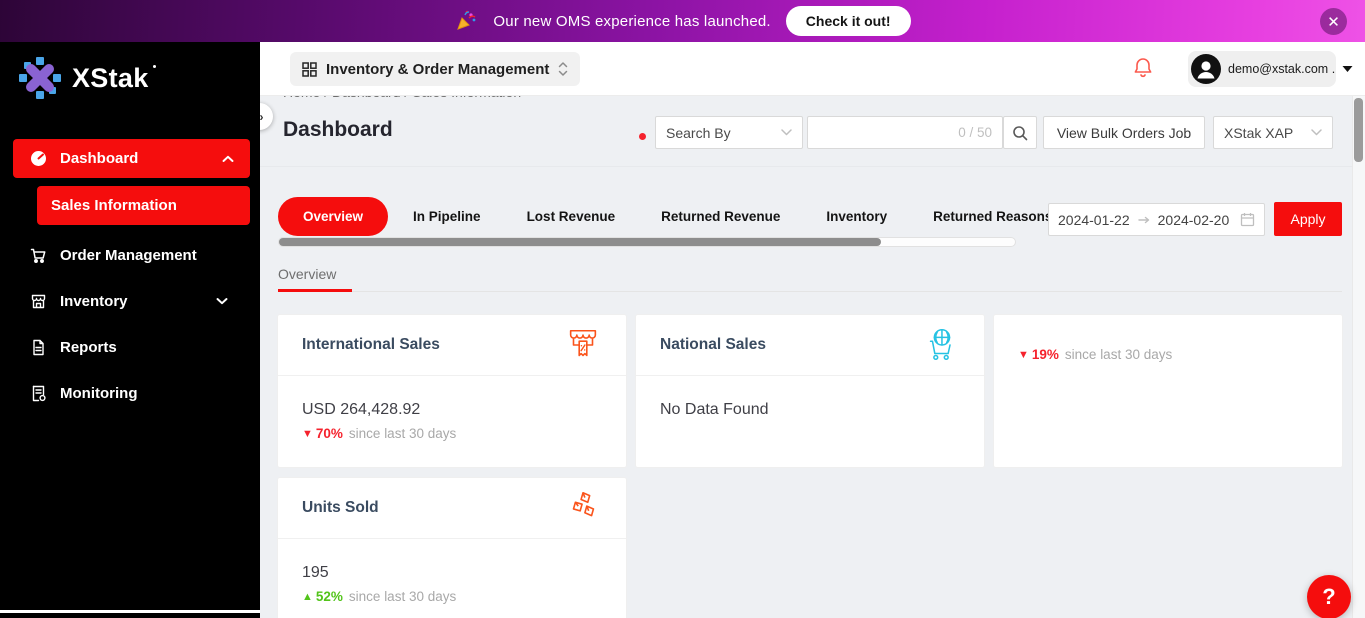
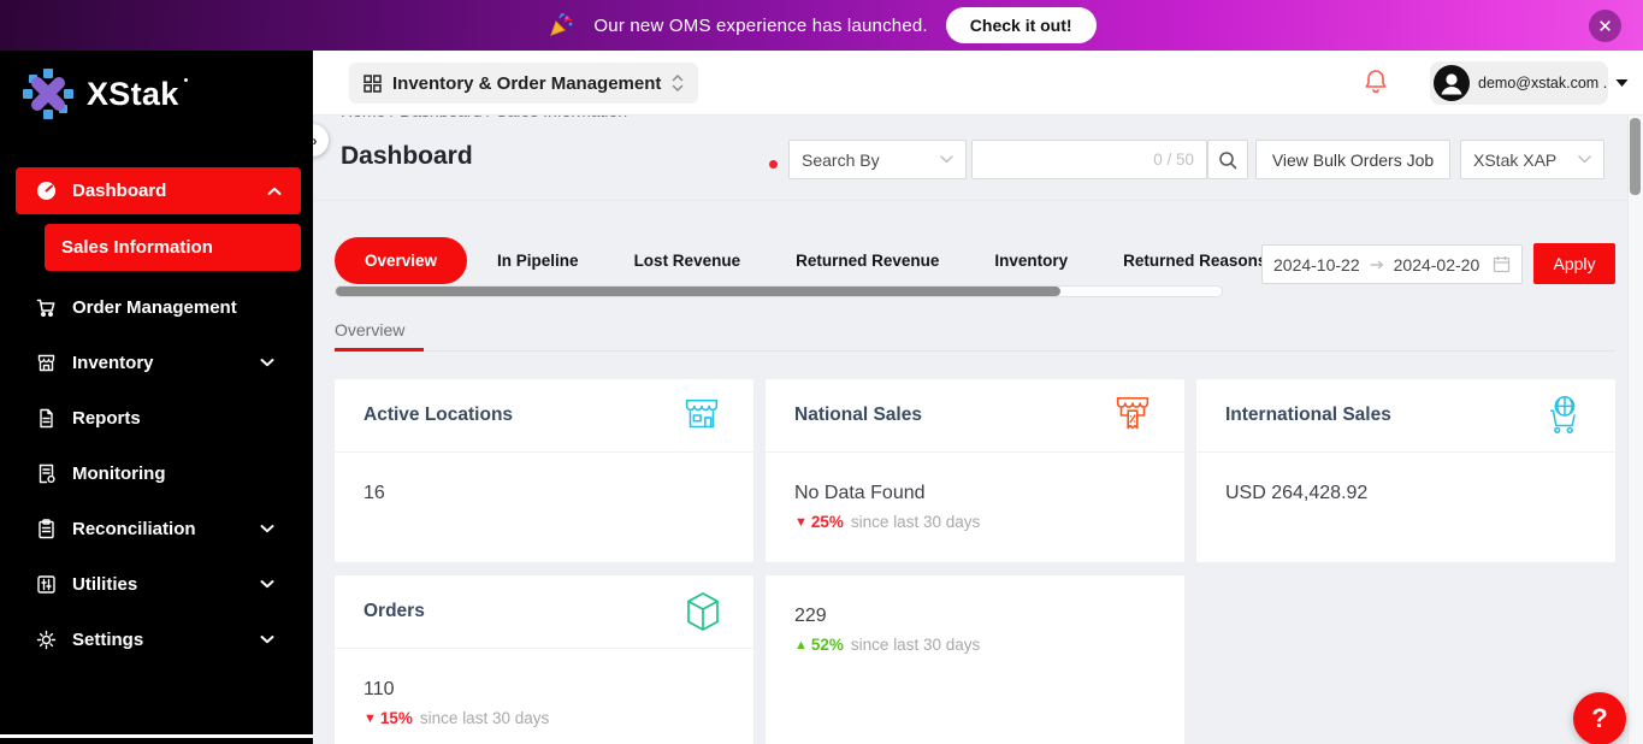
  Our new OMS experience has launched.
  Check it out!
  ✕
  XStak
  Dashboard
  Sales Information
  Order Management
  Inventory
  Reports
  Monitoring
+ Reconciliation
+ Utilities
+ Settings
  Inventory & Order Management
  demo@xstak.com .
  Dashboard
  Search By
  0 / 50
  View Bulk Orders Job
  XStak XAP
  Overview
  In Pipeline
  Lost Revenue
  Returned Revenue
  Inventory
  Returned Reason
- 2024-01-22
+ 2024-10-22
  2024-02-20
  Apply
  Overview
+ Active Locations
+ 16
- International Sales
+ National Sales
- USD 264,428.92
+ No Data Found
  ▼
- 70%
+ 25%
  since last 30 days
- National Sales
+ International Sales
- No Data Found
+ USD 264,428.92
+ Orders
+ 110
  ▼
- 19%
+ 15%
  since last 30 days
- Units Sold
- 195
+ 229
  ▲
  52%
  since last 30 days
  ?
